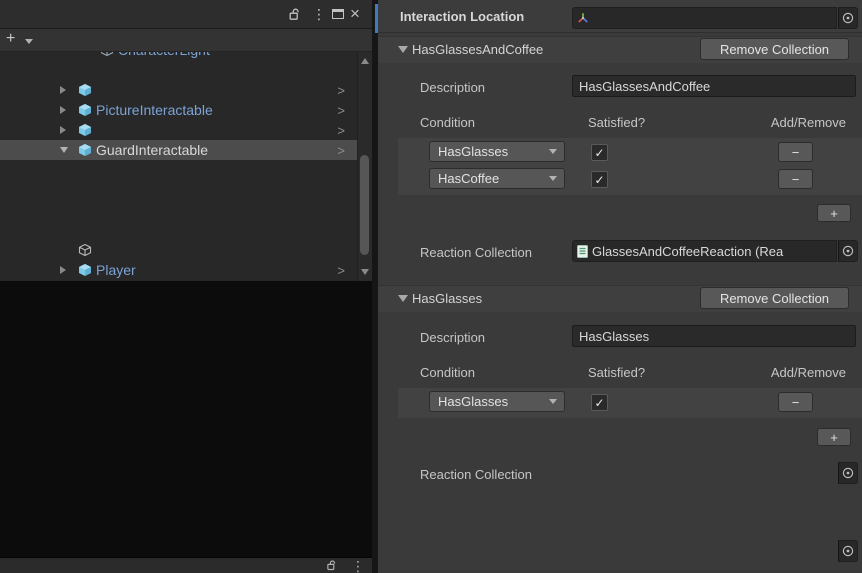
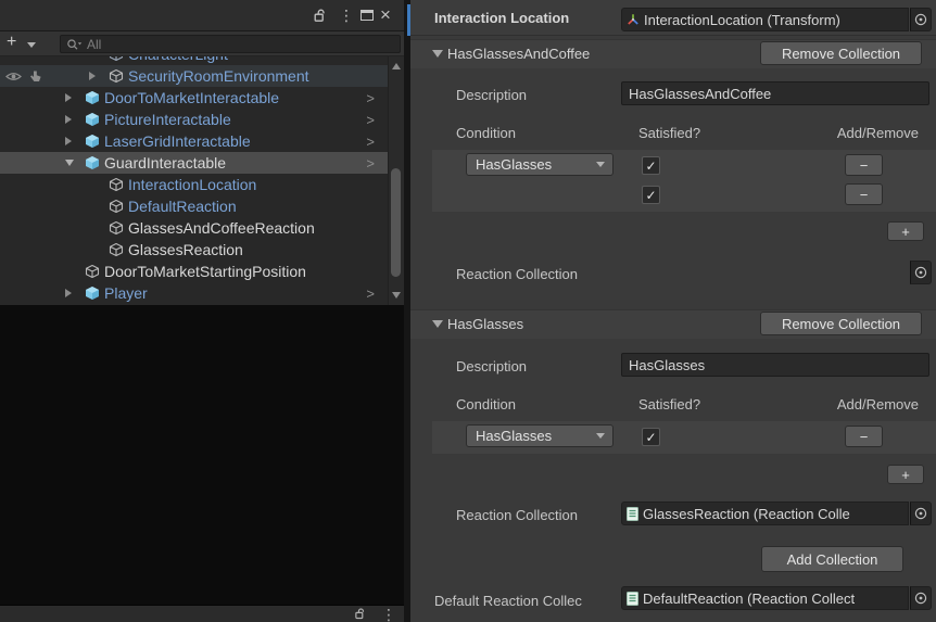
  ⋮
  ×
  +
+ All
+ SecurityRoomEnvironment
+ DoorToMarketInteractable
  >
  PictureInteractable
  >
+ LaserGridInteractable
  >
  GuardInteractable
  >
+ InteractionLocation
+ DefaultReaction
+ GlassesAndCoffeeReaction
+ GlassesReaction
+ DoorToMarketStartingPosition
  Player
  >
  ⋮
  Interaction Location
+ InteractionLocation (Transform)
  HasGlassesAndCoffee
  Remove Collection
  Description
  HasGlassesAndCoffee
  Condition
  Satisfied?
  Add/Remove
  HasGlasses
  ✓
  −
- HasCoffee
  ✓
  −
  +
  Reaction Collection
- GlassesAndCoffeeReaction (Rea
  HasGlasses
  Remove Collection
  Description
  HasGlasses
  Condition
  Satisfied?
  Add/Remove
  HasGlasses
  ✓
  −
  +
  Reaction Collection
+ GlassesReaction (Reaction Colle
+ Add Collection
+ Default Reaction Collec
+ DefaultReaction (Reaction Collect
